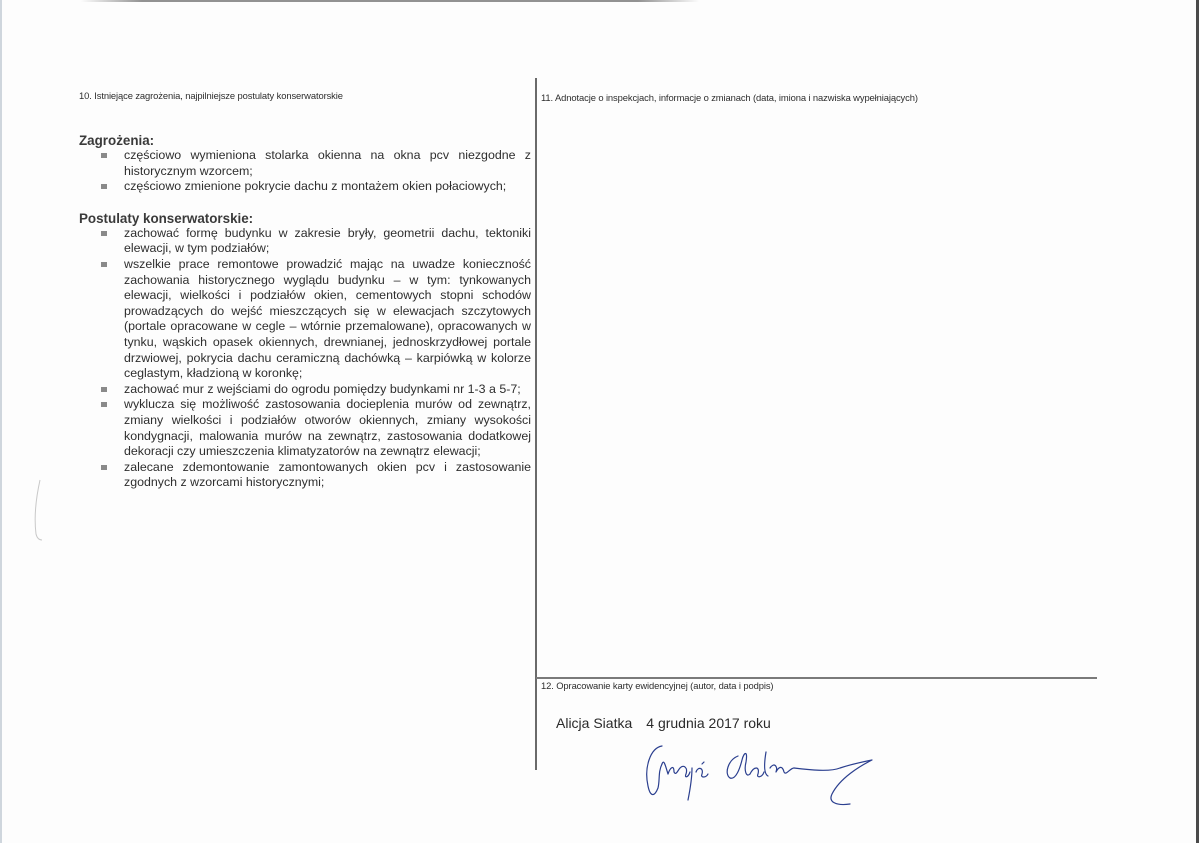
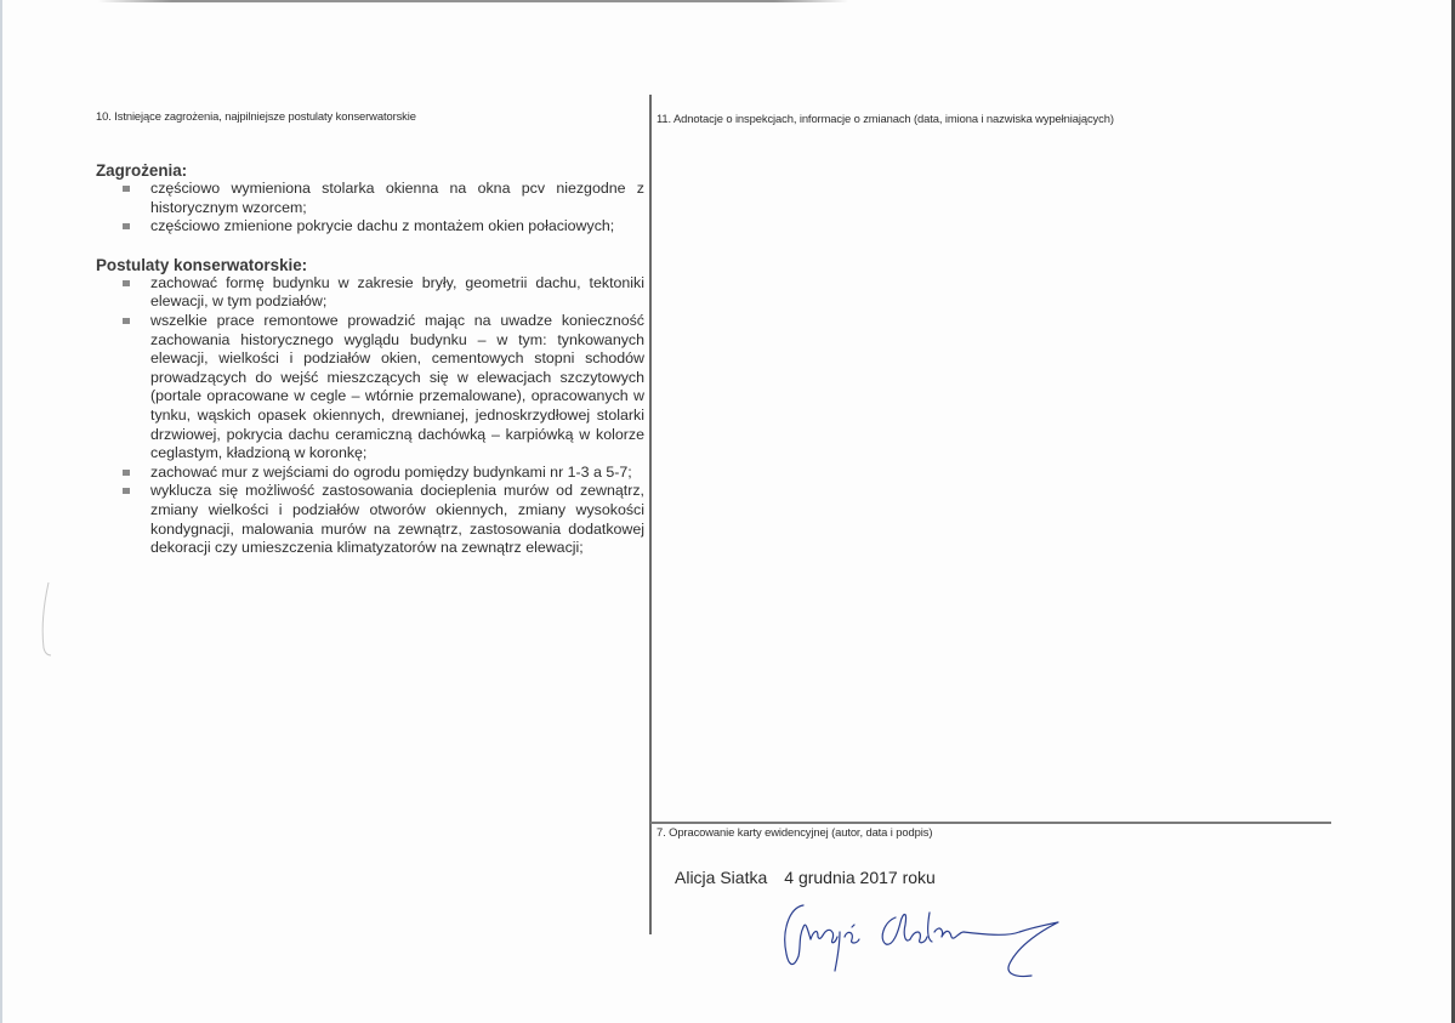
  10. Istniejące zagrożenia, najpilniejsze postulaty konserwatorskie
  11. Adnotacje o inspekcjach, informacje o zmianach (data, imiona i nazwiska wypełniających)
- 12. Opracowanie karty ewidencyjnej (autor, data i podpis)
+ 7. Opracowanie karty ewidencyjnej (autor, data i podpis)
  Zagrożenia:
  częściowo wymieniona stolarka okienna na okna pcv niezgodne z historycznym wzorcem;
  częściowo zmienione pokrycie dachu z montażem okien połaciowych;
  Postulaty konserwatorskie:
  zachować formę budynku w zakresie bryły, geometrii dachu, tektoniki elewacji, w tym podziałów;
- wszelkie prace remontowe prowadzić mając na uwadze konieczność zachowania historycznego wyglądu budynku – w tym: tynkowanych elewacji, wielkości i podziałów okien, cementowych stopni schodów prowadzących do wejść mieszczących się w elewacjach szczytowych (portale opracowane w cegle – wtórnie przemalowane), opracowanych w tynku, wąskich opasek okiennych, drewnianej, jednoskrzydłowej portale drzwiowej, pokrycia dachu ceramiczną dachówką – karpiówką w kolorze ceglastym, kładzioną w koronkę;
+ wszelkie prace remontowe prowadzić mając na uwadze konieczność zachowania historycznego wyglądu budynku – w tym: tynkowanych elewacji, wielkości i podziałów okien, cementowych stopni schodów prowadzących do wejść mieszczących się w elewacjach szczytowych (portale opracowane w cegle – wtórnie przemalowane), opracowanych w tynku, wąskich opasek okiennych, drewnianej, jednoskrzydłowej stolarki drzwiowej, pokrycia dachu ceramiczną dachówką – karpiówką w kolorze ceglastym, kładzioną w koronkę;
  zachować mur z wejściami do ogrodu pomiędzy budynkami nr 1-3 a 5-7;
  wyklucza się możliwość zastosowania docieplenia murów od zewnątrz, zmiany wielkości i podziałów otworów okiennych, zmiany wysokości kondygnacji, malowania murów na zewnątrz, zastosowania dodatkowej dekoracji czy umieszczenia klimatyzatorów na zewnątrz elewacji;
- zalecane zdemontowanie zamontowanych okien pcv i zastosowanie zgodnych z wzorcami historycznymi;
  Alicja Siatka 4 grudnia 2017 roku
